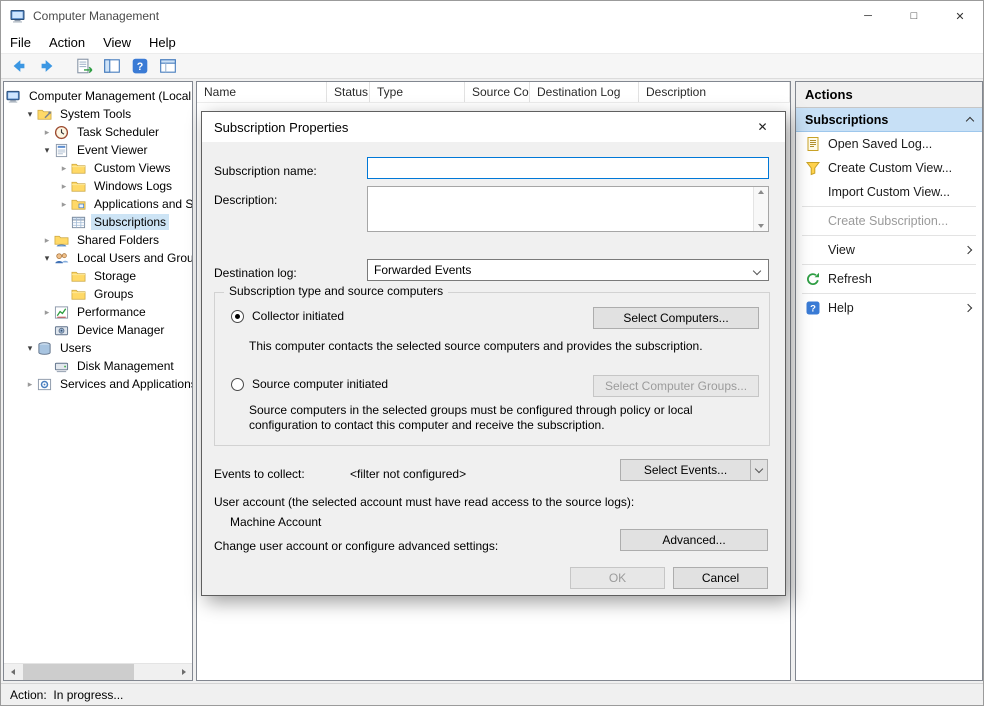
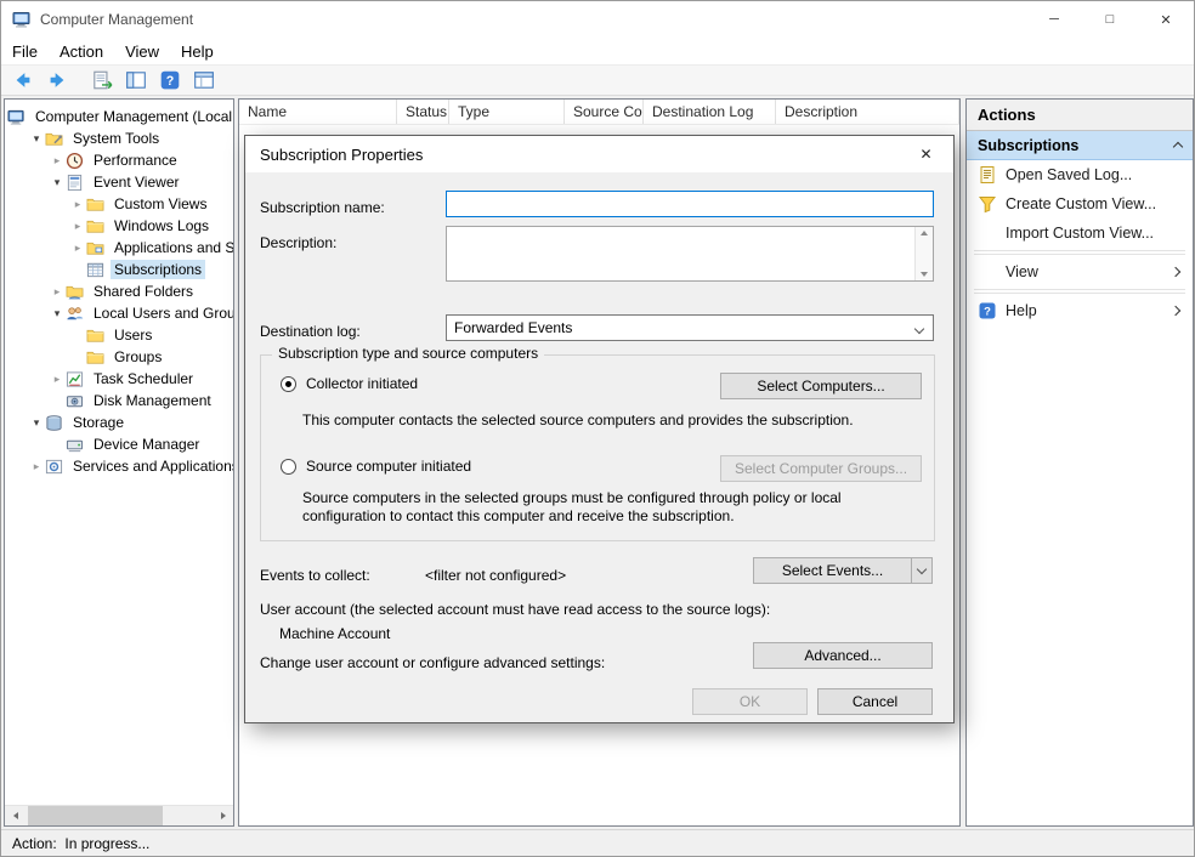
  Computer Management
  ─
  □
  ✕
  File
  Action
  View
  Help
  ?
  Computer Management (Local
  ▾
  System Tools
  ▸
- Task Scheduler
+ Performance
  ▾
  Event Viewer
  ▸
  Custom Views
  ▸
  Windows Logs
  ▸
  Applications and S
  Subscriptions
  ▸
  Shared Folders
  ▾
  Local Users and Grou
- Storage
+ Users
  Groups
  ▸
- Performance
+ Task Scheduler
- Device Manager
+ Disk Management
  ▾
- Users
+ Storage
- Disk Management
+ Device Manager
  ▸
  Services and Application
  Name
  Status
  Type
  Source Co
  Destination Log
  Description
  Actions
  Subscriptions
  Open Saved Log...
  Create Custom View...
  Import Custom View...
- Create Subscription...
  View
- Refresh
  ?
  Help
  Subscription Properties
  ✕
  Subscription name:
  Description:
  Destination log:
  Forwarded Events
  Subscription type and source computers
  Collector initiated
  Select Computers...
  This computer contacts the selected source computers and provides the subscription.
  Source computer initiated
  Select Computer Groups...
  Source computers in the selected groups must be configured through policy or local configuration to contact this computer and receive the subscription.
  Events to collect:
  <filter not configured>
  Select Events...
  User account (the selected account must have read access to the source logs):
  Machine Account
  Change user account or configure advanced settings:
  Advanced...
  OK
  Cancel
  Action: In progress...
